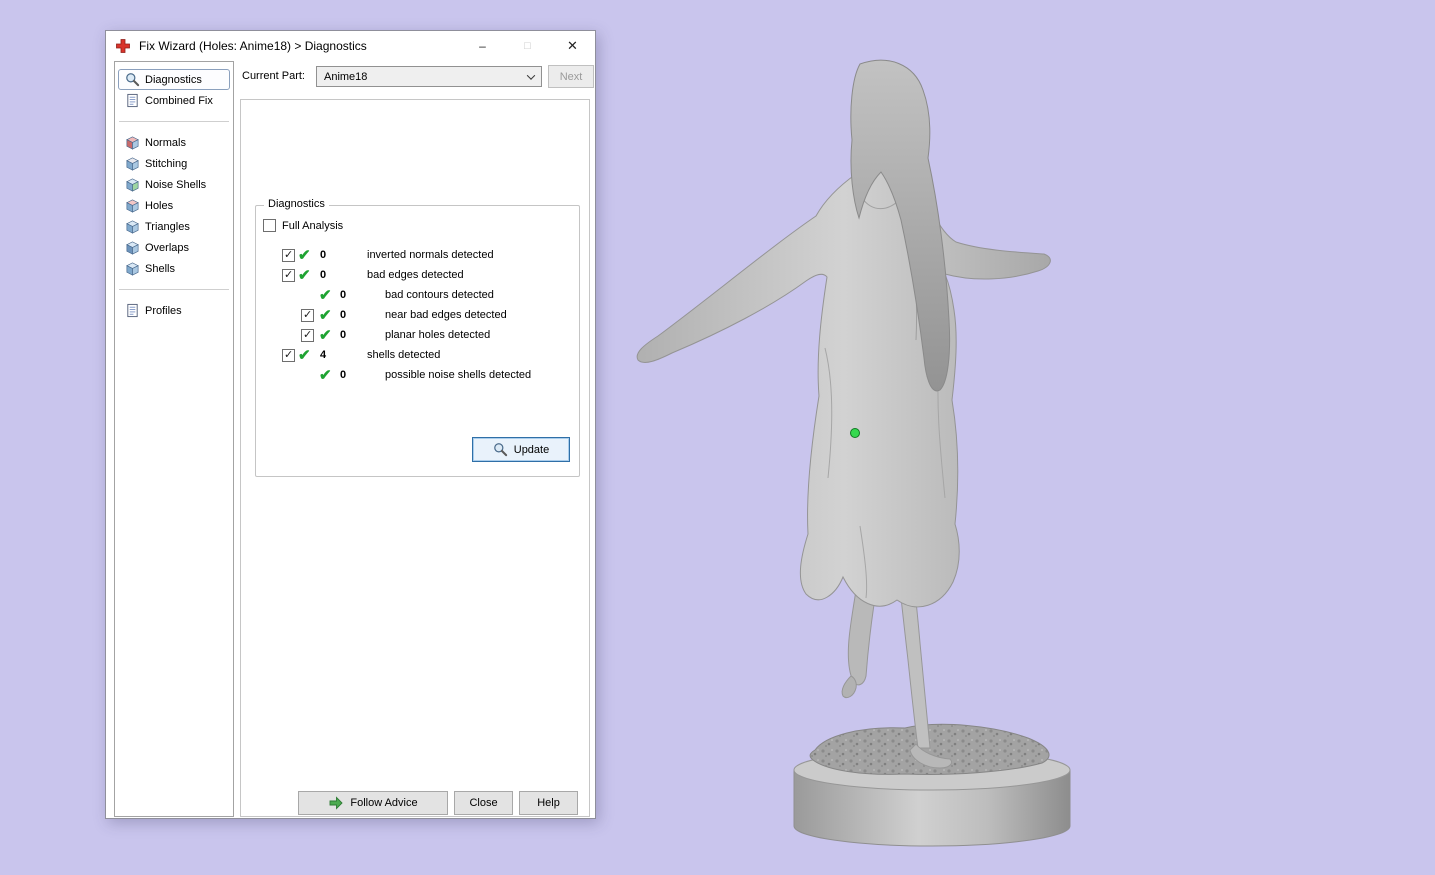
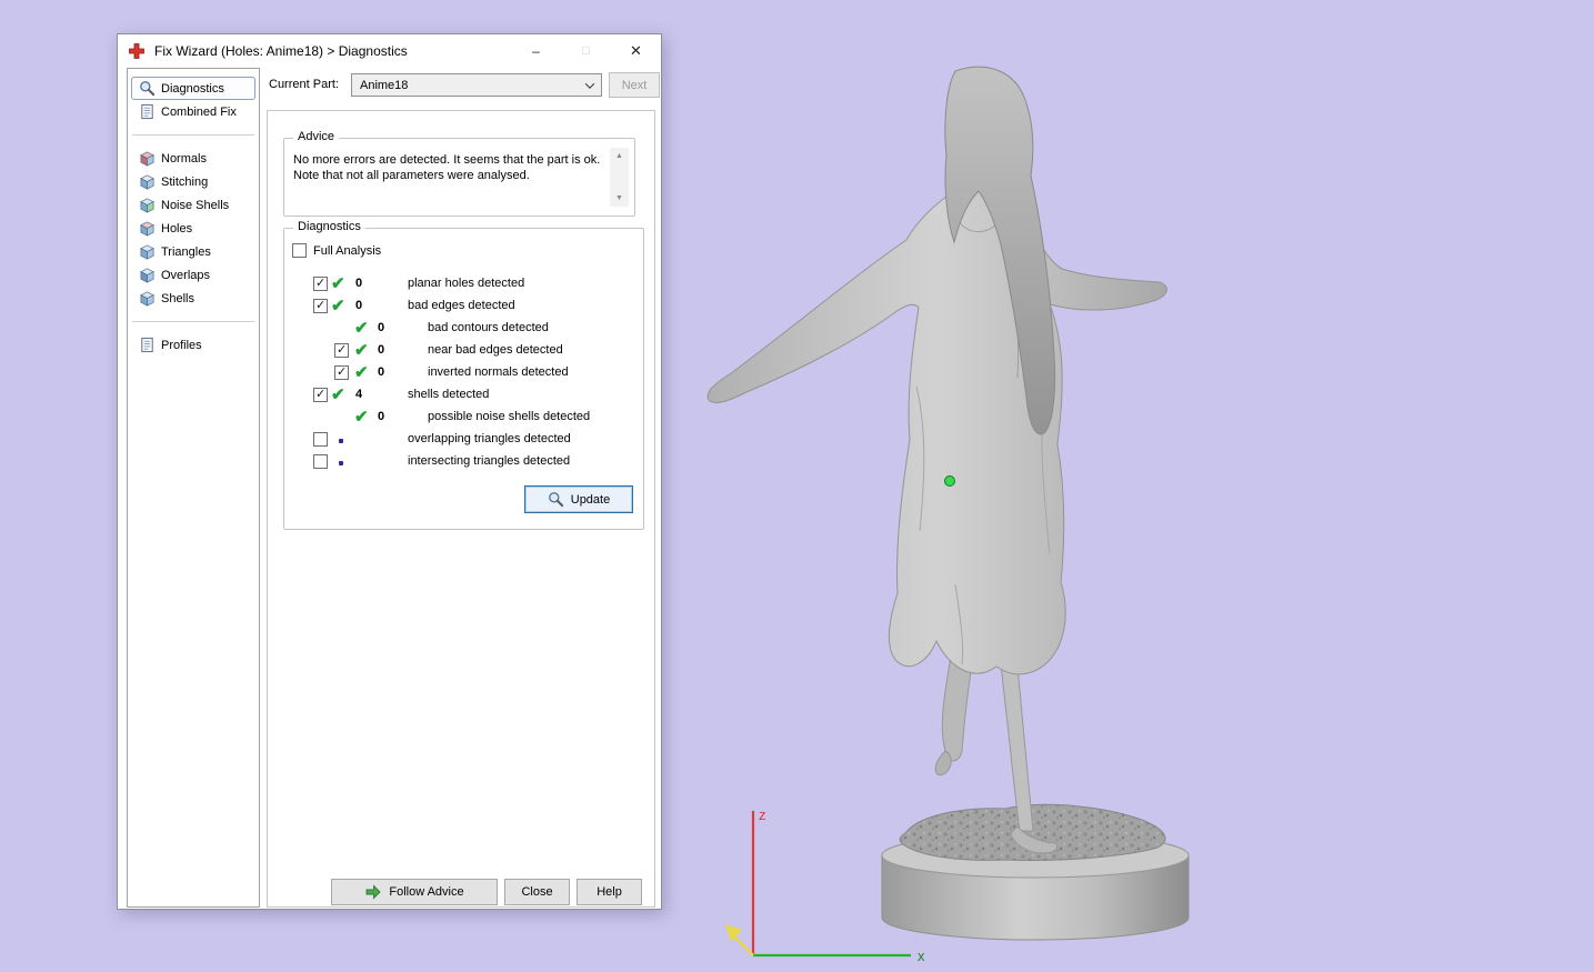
+ z
+ x
  Fix Wizard (Holes: Anime18) > Diagnostics
  –
  □
  ✕
  Diagnostics
  Combined Fix
  Normals
  Stitching
  Noise Shells
  Holes
  Triangles
  Overlaps
  Shells
  Profiles
  Current Part:
  Anime18
  Next
+ Advice
+ No more errors are detected. It seems that the part is ok.
+ Note that not all parameters were analysed.
  Diagnostics
  Full Analysis
  ✓
  ✔
  0
- inverted normals detected
+ planar holes detected
  ✓
  ✔
  0
  bad edges detected
  ✔
  0
  bad contours detected
  ✓
  ✔
  0
  near bad edges detected
  ✓
  ✔
  0
- planar holes detected
+ inverted normals detected
  ✓
  ✔
  4
  shells detected
  ✔
  0
  possible noise shells detected
+ overlapping triangles detected
+ intersecting triangles detected
  Update
  Follow Advice
  Close
  Help
